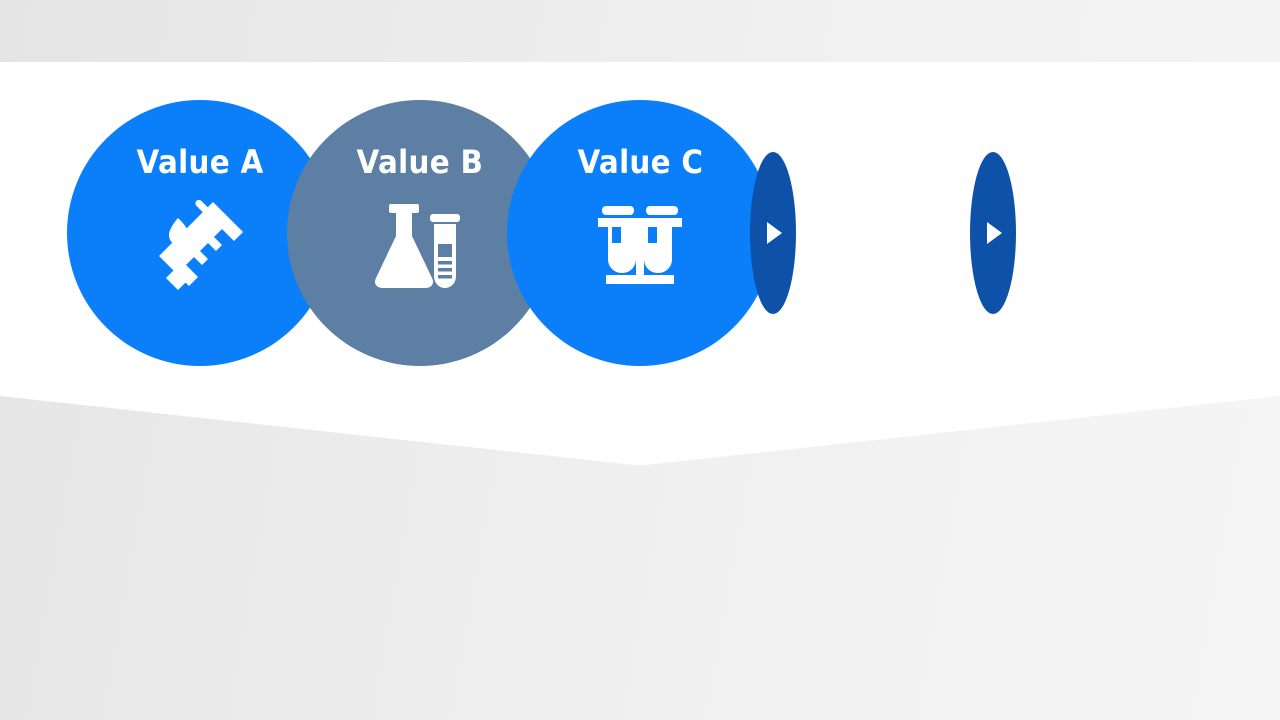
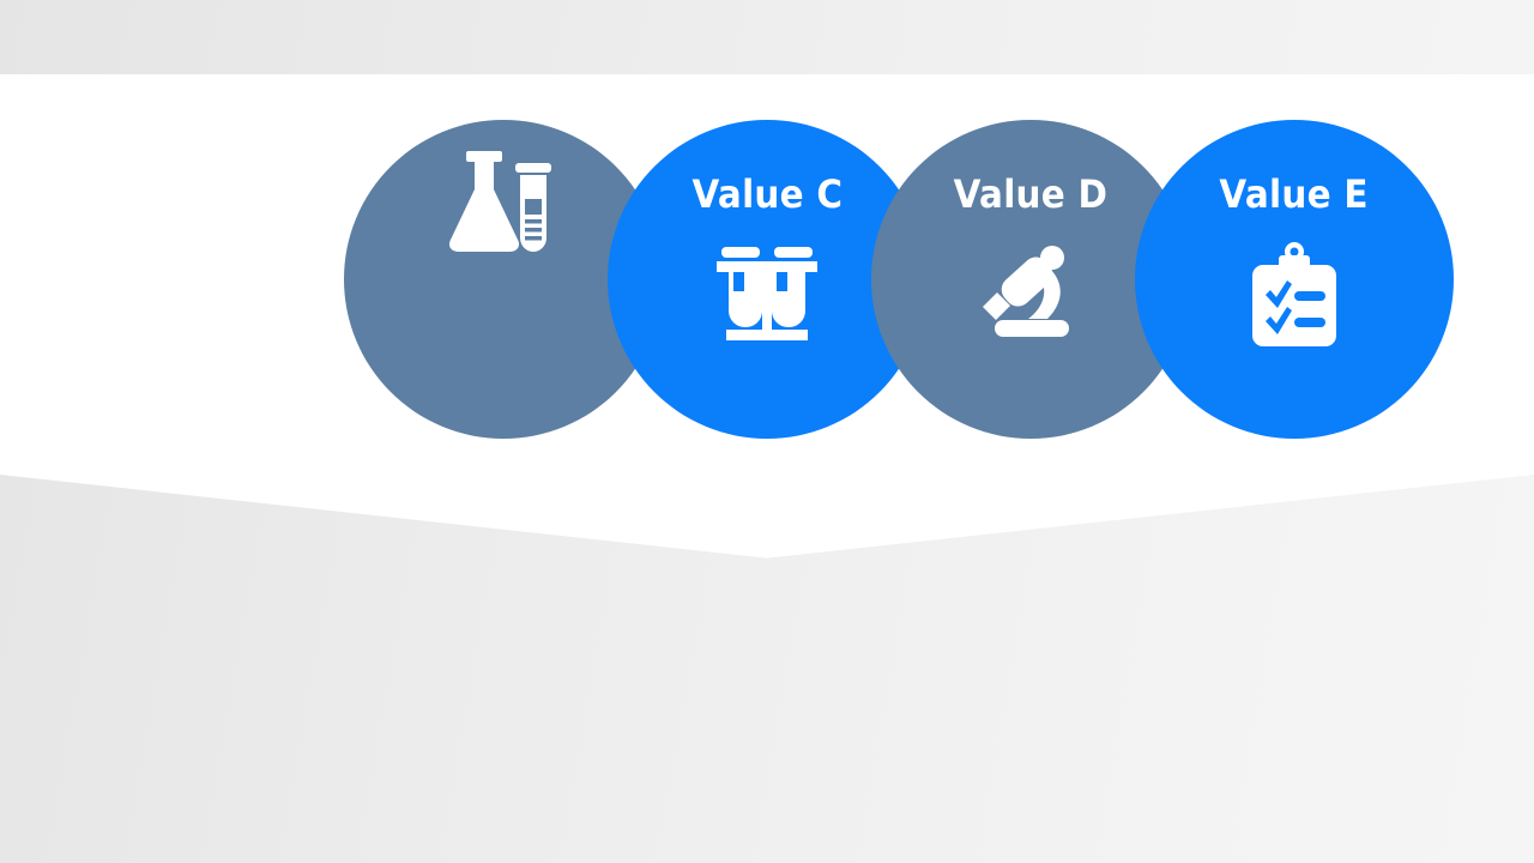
- Value A
- Value B
  Value C
+ Value D
+ Value E
